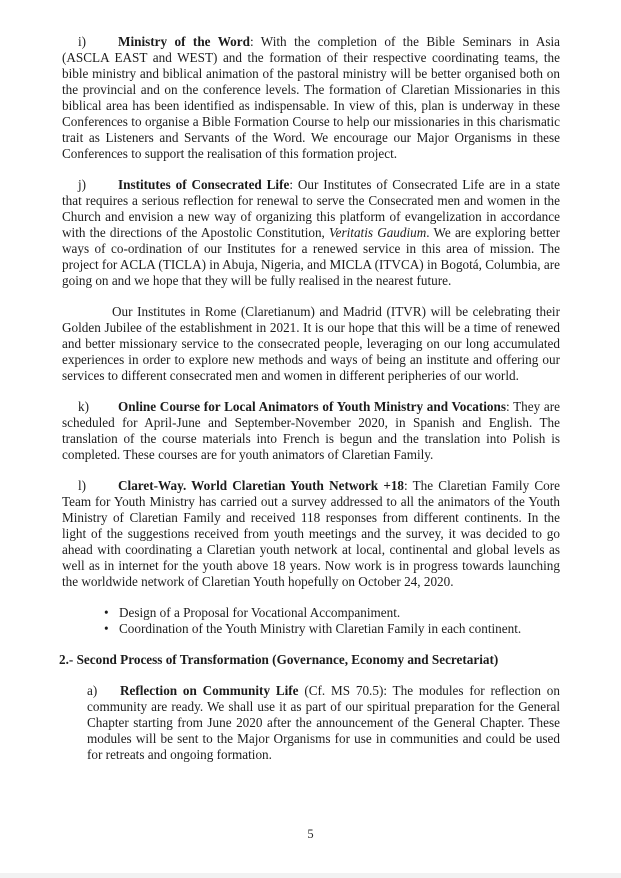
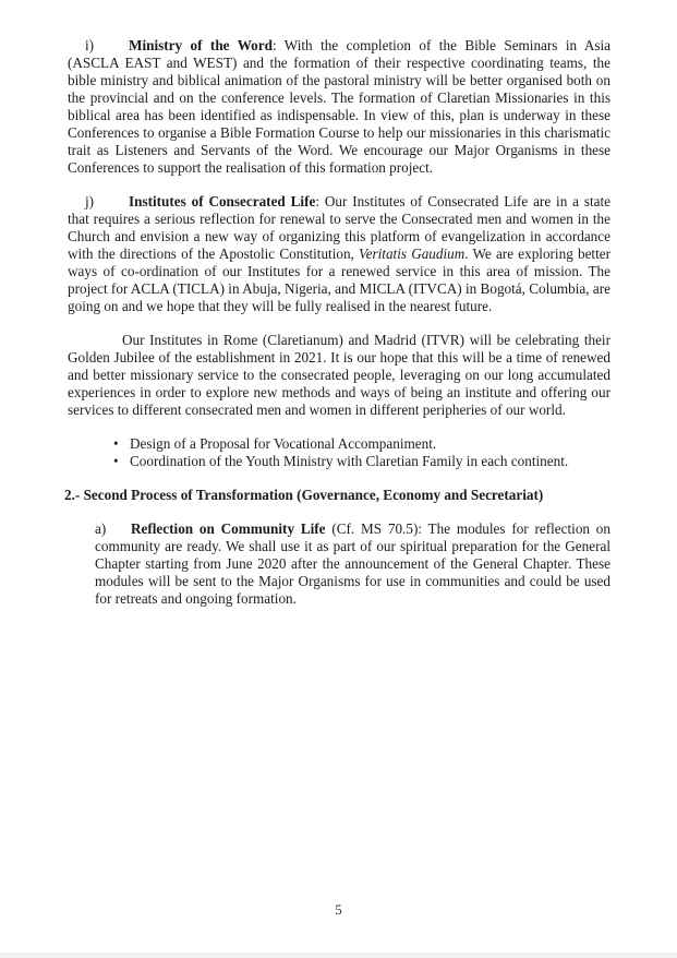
  i) Ministry of the Word: With the completion of the Bible Seminars in Asia (ASCLA EAST and WEST) and the formation of their respective coordinating teams, the bible ministry and biblical animation of the pastoral ministry will be better organised both on the provincial and on the conference levels. The formation of Claretian Missionaries in this biblical area has been identified as indispensable. In view of this, plan is underway in these Conferences to organise a Bible Formation Course to help our missionaries in this charismatic trait as Listeners and Servants of the Word. We encourage our Major Organisms in these Conferences to support the realisation of this formation project.
  j) Institutes of Consecrated Life: Our Institutes of Consecrated Life are in a state that requires a serious reflection for renewal to serve the Consecrated men and women in the Church and envision a new way of organizing this platform of evangelization in accordance with the directions of the Apostolic Constitution, Veritatis Gaudium. We are exploring better ways of co-ordination of our Institutes for a renewed service in this area of mission. The project for ACLA (TICLA) in Abuja, Nigeria, and MICLA (ITVCA) in Bogotá, Columbia, are going on and we hope that they will be fully realised in the nearest future.
  Our Institutes in Rome (Claretianum) and Madrid (ITVR) will be celebrating their Golden Jubilee of the establishment in 2021. It is our hope that this will be a time of renewed and better missionary service to the consecrated people, leveraging on our long accumulated experiences in order to explore new methods and ways of being an institute and offering our services to different consecrated men and women in different peripheries of our world.
- k) Online Course for Local Animators of Youth Ministry and Vocations: They are scheduled for April-June and September-November 2020, in Spanish and English. The translation of the course materials into French is begun and the translation into Polish is completed. These courses are for youth animators of Claretian Family.
- l) Claret-Way. World Claretian Youth Network +18: The Claretian Family Core Team for Youth Ministry has carried out a survey addressed to all the animators of the Youth Ministry of Claretian Family and received 118 responses from different continents. In the light of the suggestions received from youth meetings and the survey, it was decided to go ahead with coordinating a Claretian youth network at local, continental and global levels as well as in internet for the youth above 18 years. Now work is in progress towards launching the worldwide network of Claretian Youth hopefully on October 24, 2020.
  • Design of a Proposal for Vocational Accompaniment.
  • Coordination of the Youth Ministry with Claretian Family in each continent.
  2.- Second Process of Transformation (Governance, Economy and Secretariat)
  a) Reflection on Community Life (Cf. MS 70.5): The modules for reflection on community are ready. We shall use it as part of our spiritual preparation for the General Chapter starting from June 2020 after the announcement of the General Chapter. These modules will be sent to the Major Organisms for use in communities and could be used for retreats and ongoing formation.
  5
